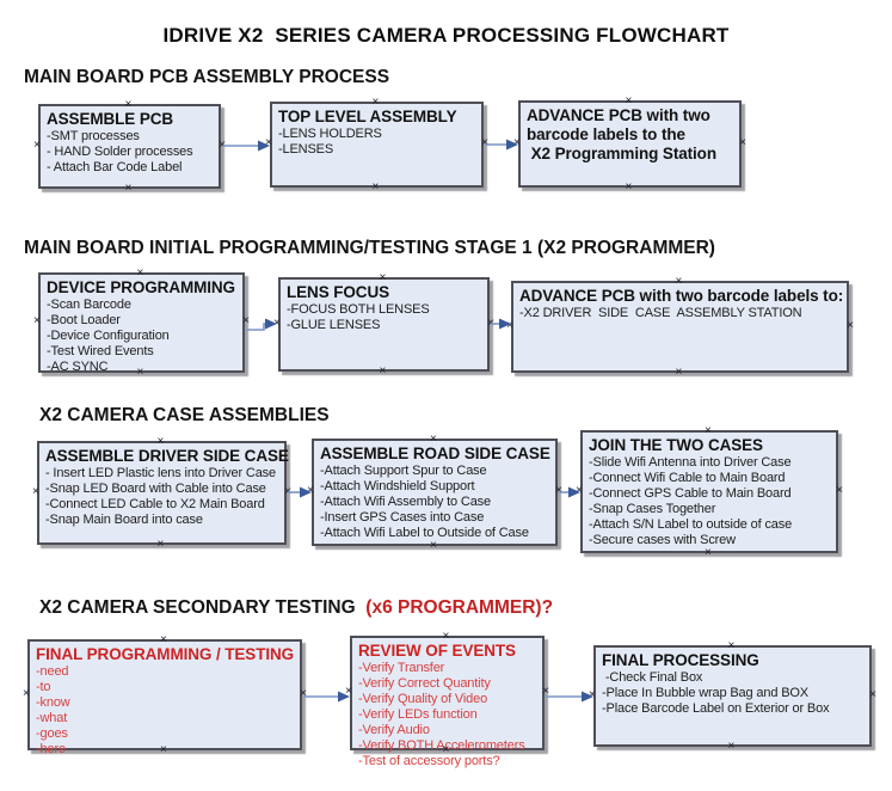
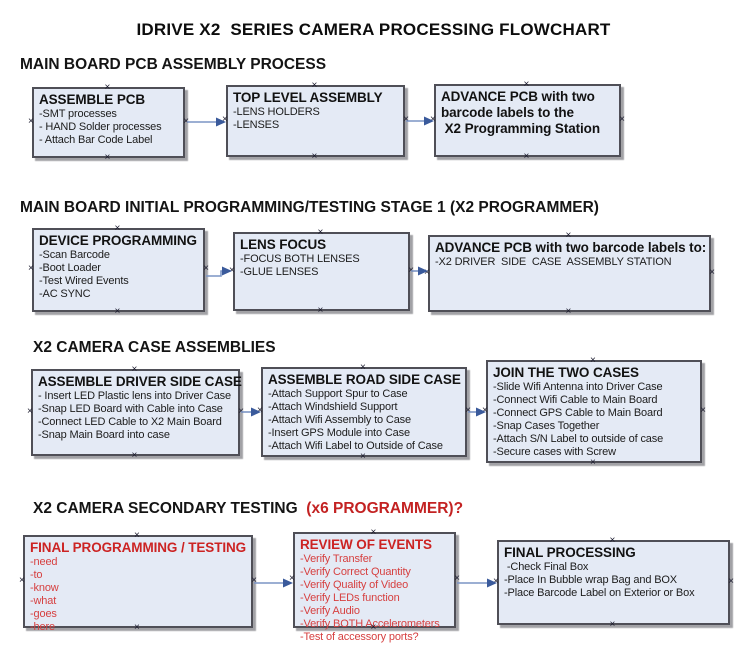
  IDRIVE X2 SERIES CAMERA PROCESSING FLOWCHART
  MAIN BOARD PCB ASSEMBLY PROCESS
  MAIN BOARD INITIAL PROGRAMMING/TESTING STAGE 1 (X2 PROGRAMMER)
  X2 CAMERA CASE ASSEMBLIES
  X2 CAMERA SECONDARY TESTING (x6 PROGRAMMER)?
  ASSEMBLE PCB
  -SMT processes
  - HAND Solder processes
  - Attach Bar Code Label
  ×
  ×
  ×
  ×
  TOP LEVEL ASSEMBLY
  -LENS HOLDERS
  -LENSES
  ×
  ×
  ×
  ×
  ADVANCE PCB with two
  barcode labels to the
  X2 Programming Station
  ×
  ×
  ×
  ×
  DEVICE PROGRAMMING
  -Scan Barcode
  -Boot Loader
- -Device Configuration
  -Test Wired Events
  -AC SYNC
  ×
  ×
  ×
  ×
  LENS FOCUS
  -FOCUS BOTH LENSES
  -GLUE LENSES
  ×
  ×
  ×
  ×
  ADVANCE PCB with two barcode labels to:
  -X2 DRIVER SIDE CASE ASSEMBLY STATION
  ×
  ×
  ×
  ×
  ASSEMBLE DRIVER SIDE CAS
  - Insert LED Plastic lens into Driver Case
  -Snap LED Board with Cable into Case
  -Connect LED Cable to X2 Main Board
  -Snap Main Board into case
  ×
  ×
  ×
  ×
  ASSEMBLE ROAD SIDE CASE
  -Attach Support Spur to Case
  -Attach Windshield Support
  -Attach Wifi Assembly to Case
- -Insert GPS Cases into Case
+ -Insert GPS Module into Case
  -Attach Wifi Label to Outside of Case
  ×
  ×
  ×
  ×
  JOIN THE TWO CASES
  -Slide Wifi Antenna into Driver Case
  -Connect Wifi Cable to Main Board
  -Connect GPS Cable to Main Board
  -Snap Cases Together
  -Attach S/N Label to outside of case
  -Secure cases with Screw
  ×
  ×
  ×
  ×
  FINAL PROGRAMMING / TESTING
  -need
  -to
  -know
  -what
  -goes
  -here
  ×
  ×
  ×
  ×
  REVIEW OF EVENTS
  -Verify Transfer
  -Verify Correct Quantity
  -Verify Quality of Video
  -Verify LEDs function
  -Verify Audio
  -Verify BOTH Accelerometers
  -Test of accessory ports?
  ×
  ×
  ×
  ×
  FINAL PROCESSING
  -Check Final Box
  -Place In Bubble wrap Bag and BOX
  -Place Barcode Label on Exterior or Box
  ×
  ×
  ×
  ×
